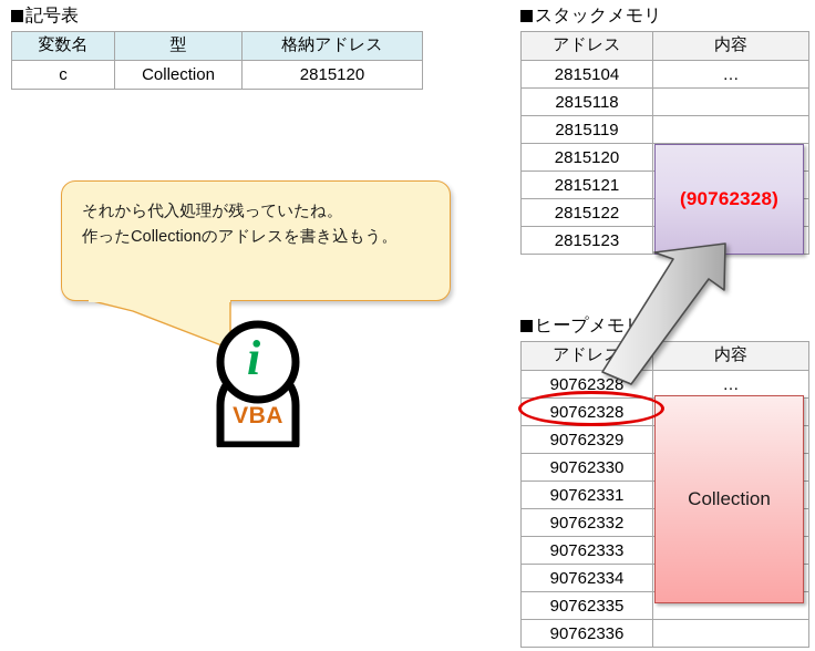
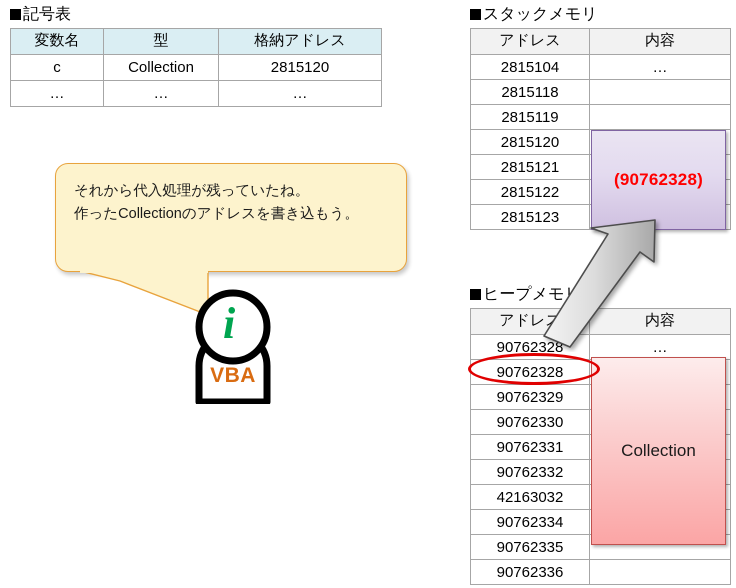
  記号表
  変数名	型	格納アドレス
  c	Collection	2815120
+ …	…	…
  スタックメモリ
  アドレス	内容
  2815104	…
  2815118
  2815119
  2815120
  2815121
  2815122
  2815123
  (90762328)
  ヒープメモ
  アドレ	内容
  90762328	…
  90762328
  90762329
  90762330
  90762331
  90762332
- 90762333
+ 42163032
  90762334
  90762335
  90762336
  Collection
  それから代入処理が残っていたね。
  作ったCollectionのアドレスを書き込もう。
  i
  VBA
